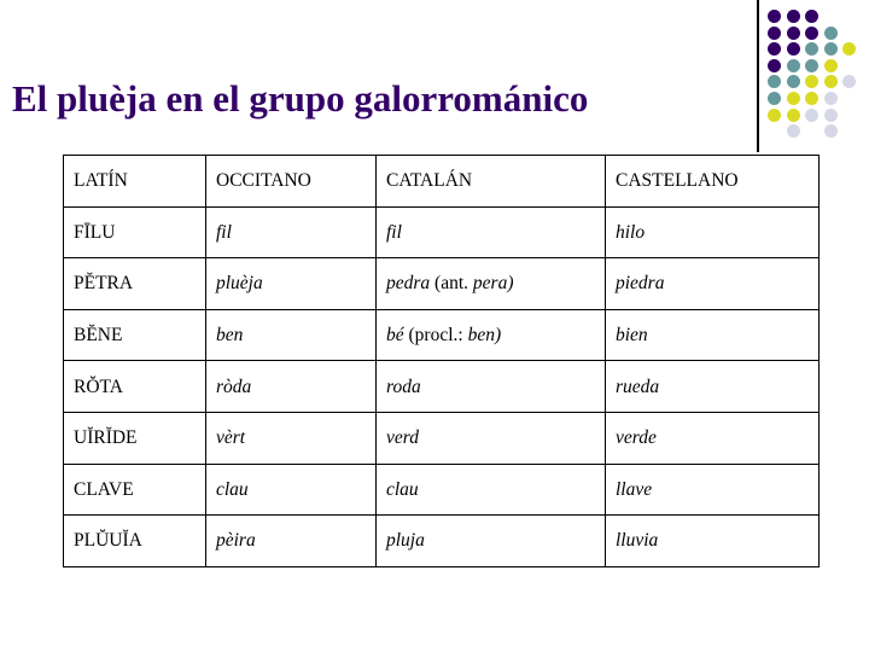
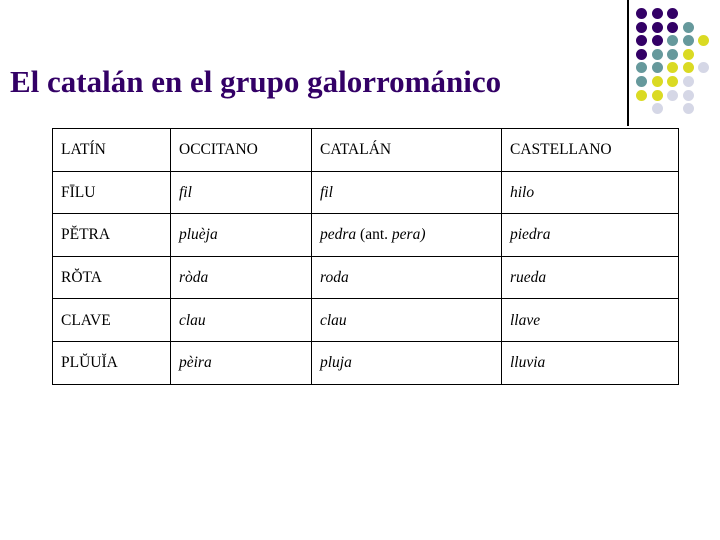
- El pluèja en el grupo galorrománico
+ El catalán en el grupo galorrománico
  LATÍN	OCCITANO	CATALÁN	CASTELLANO
  FĪLU	fil	fil	hilo
  PĔTRA	pluèja	pedra (ant. pera)	piedra
- BĔNE	ben	bé (procl.: ben)	bien
  RŎTA	ròda	roda	rueda
- UĬRĬDE	vèrt	verd	verde
  CLAVE	clau	clau	llave
  PLŬUĬA	pèira	pluja	lluvia
